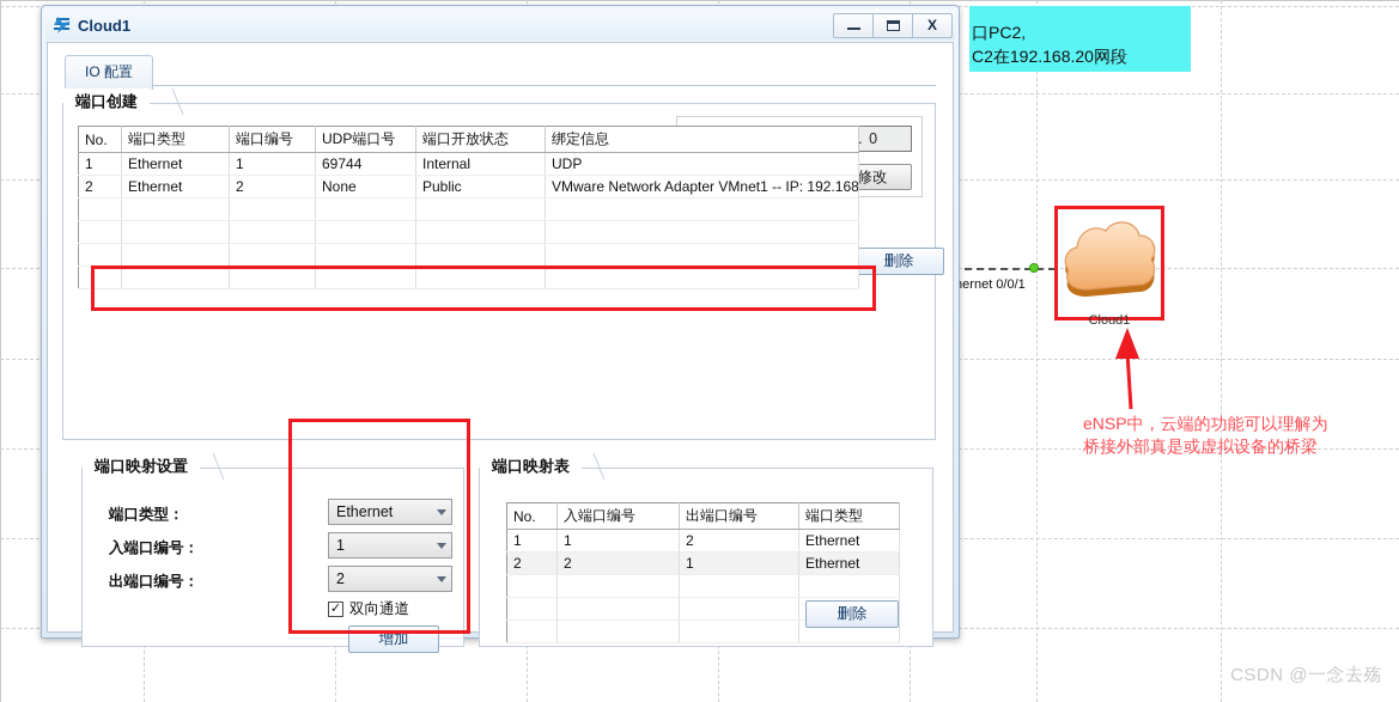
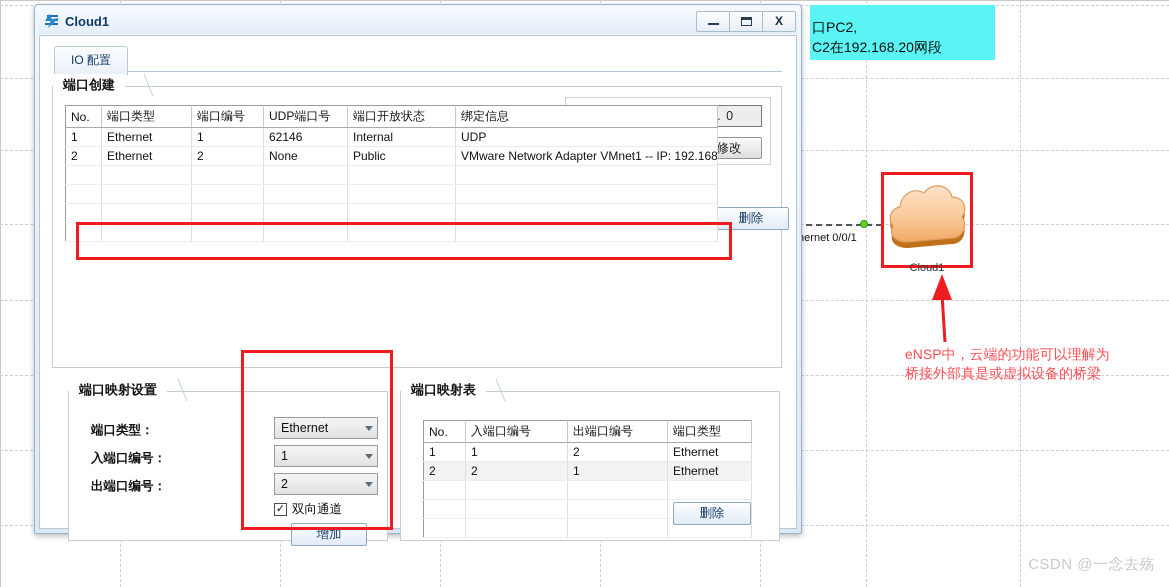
  ernet 0/0/1
  Cloud1
  口PC2,
  C2在192.168.20网段
  eNSP中，云端的功能可以理解为
  桥接外部真是或虚拟设备的桥梁
  CSDN @一念去殇
  Cloud1
  X
  IO 配置
  端口创建
  修改
  删除
  No.	端口类型	端口编号	UDP端口号	端口开放状态	绑定信息
- 1	Ethernet	1	69744	Internal	UDP
+ 1	Ethernet	1	62146	Internal	UDP
  2	Ethernet	2	None	Public	VMware Network Adapter VMnet1 -- IP: 192.168
  端口映射设置
  端口类型：
  Ethernet
  入端口编号：
  1
  出端口编号：
  2
  ✓
  双向通道
  增加
  端口映射表
  No.	入端口编号	出端口编号	端口类型
  1	1	2	Ethernet
  2	2	1	Ethernet
  删除
